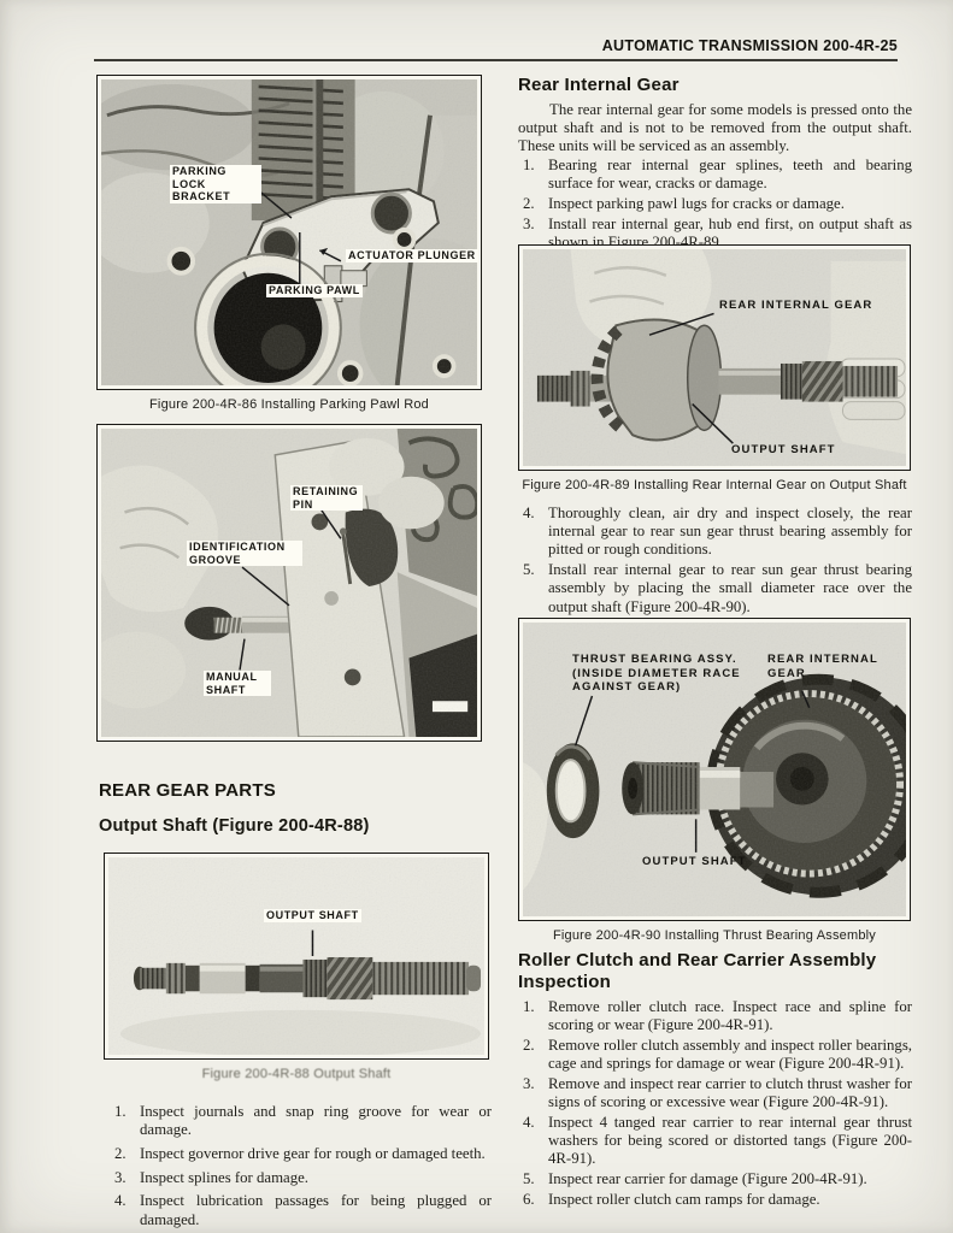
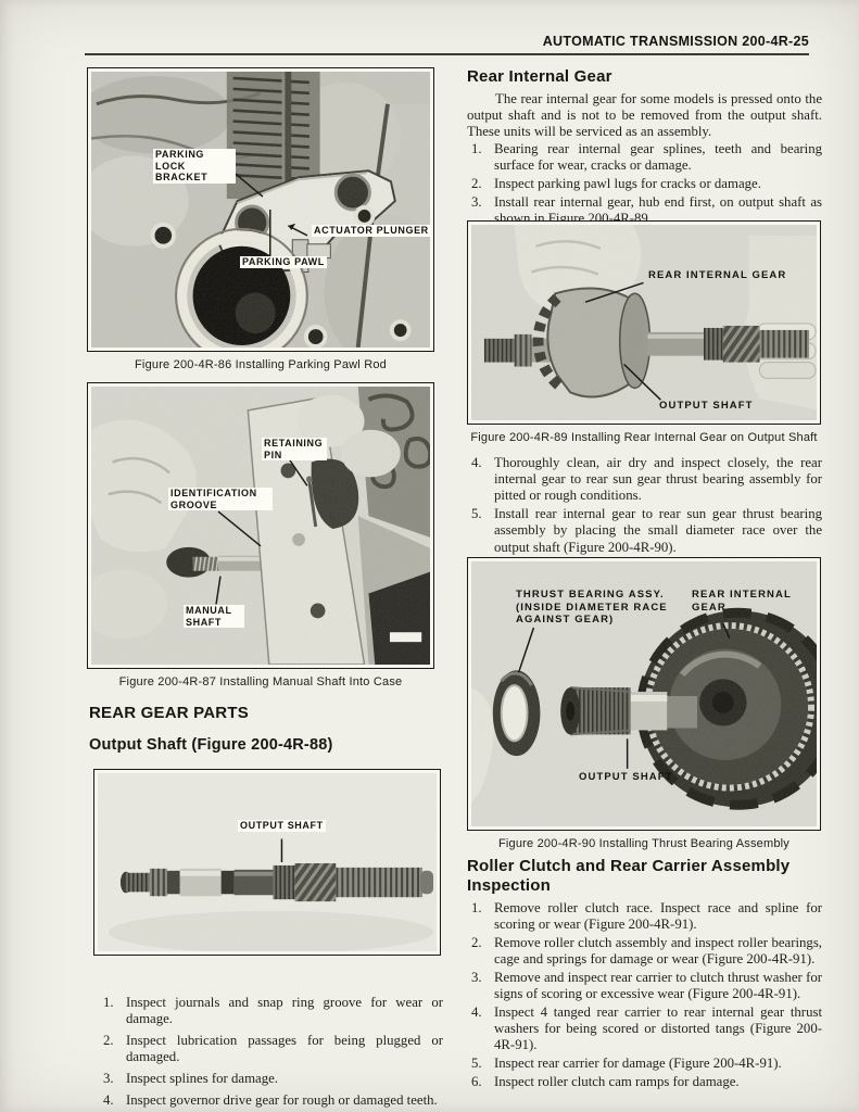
  AUTOMATIC TRANSMISSION 200-4R-25
  PARKING LOCK BRACKET
  ACTUATOR PLUNGER
  PARKING PAWL
  Figure 200-4R-86 Installing Parking Pawl Rod
  RETAINING PIN
  IDENTIFICATION GROOVE
  MANUAL SHAFT
+ Figure 200-4R-87 Installing Manual Shaft Into Case
  REAR GEAR PARTS
  Output Shaft (Figure 200-4R-88)
  OUTPUT SHAFT
- Figure 200-4R-88 Output Shaft
  1.
  Inspect journals and snap ring groove for wear or damage.
  2.
- Inspect governor drive gear for rough or damaged teeth.
+ Inspect lubrication passages for being plugged or damaged.
  3.
  Inspect splines for damage.
  4.
- Inspect lubrication passages for being plugged or damaged.
+ Inspect governor drive gear for rough or damaged teeth.
  Rear Internal Gear
  The rear internal gear for some models is pressed onto the output shaft and is not to be removed from the output shaft. These units will be serviced as an assembly.
  1.
  Bearing rear internal gear splines, teeth and bearing surface for wear, cracks or damage.
  2.
  Inspect parking pawl lugs for cracks or damage.
  3.
  Install rear internal gear, hub end first, on output shaft as shown in Figure 200-4R-89.
  REAR INTERNAL GEAR
  OUTPUT SHAFT
  Figure 200-4R-89 Installing Rear Internal Gear on Output Shaft
  4.
  Thoroughly clean, air dry and inspect closely, the rear internal gear to rear sun gear thrust bearing assembly for pitted or rough conditions.
  5.
  Install rear internal gear to rear sun gear thrust bearing assembly by placing the small diameter race over the output shaft (Figure 200-4R-90).
  THRUST BEARING ASSY. (INSIDE DIAMETER RACE AGAINST GEAR)
  REAR INTERNAL GEAR
  OUTPUT SHAFT
  Figure 200-4R-90 Installing Thrust Bearing Assembly
  Roller Clutch and Rear Carrier Assembly Inspection
  1.
  Remove roller clutch race. Inspect race and spline for scoring or wear (Figure 200-4R-91).
  2.
  Remove roller clutch assembly and inspect roller bearings, cage and springs for damage or wear (Figure 200-4R-91).
  3.
  Remove and inspect rear carrier to clutch thrust washer for signs of scoring or excessive wear (Figure 200-4R-91).
  4.
  Inspect 4 tanged rear carrier to rear internal gear thrust washers for being scored or distorted tangs (Figure 200-4R-91).
  5.
  Inspect rear carrier for damage (Figure 200-4R-91).
  6.
  Inspect roller clutch cam ramps for damage.
